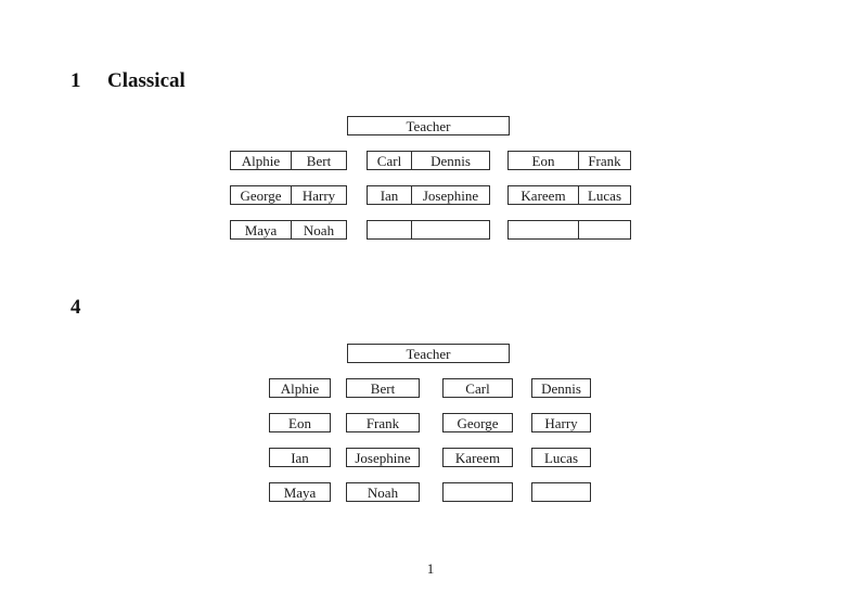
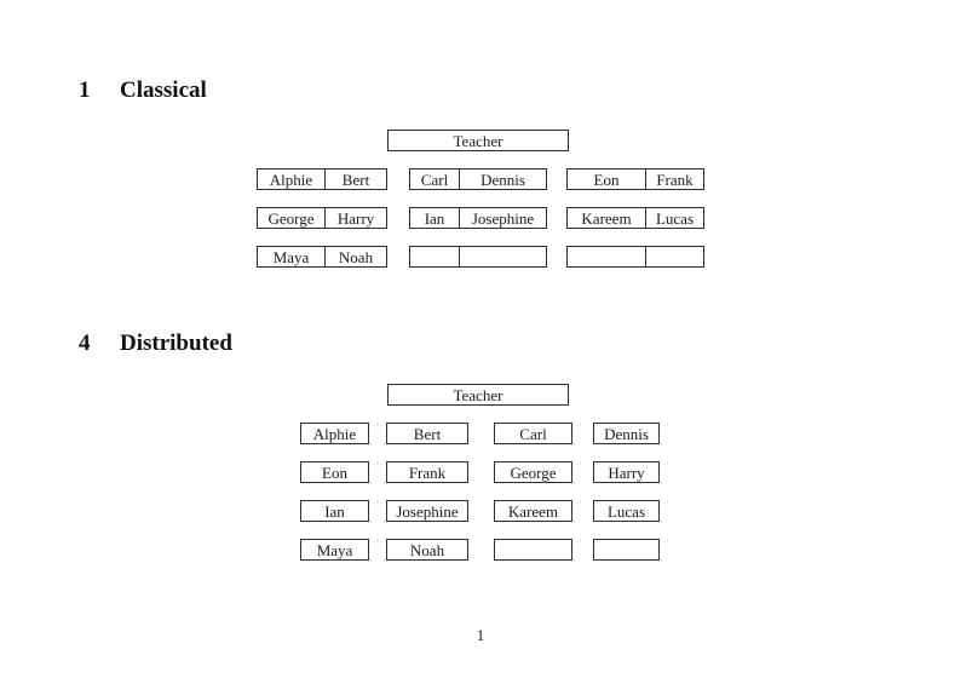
  1
  Classical
  Teacher
  Alphie
  Bert
  Carl
  Dennis
  Eon
  Frank
  George
  Harry
  Ian
  Josephine
  Kareem
  Lucas
  Maya
  Noah
  4
+ Distributed
  Teacher
  Alphie
  Bert
  Carl
  Dennis
  Eon
  Frank
  George
  Harry
  Ian
  Josephine
  Kareem
  Lucas
  Maya
  Noah
  1
